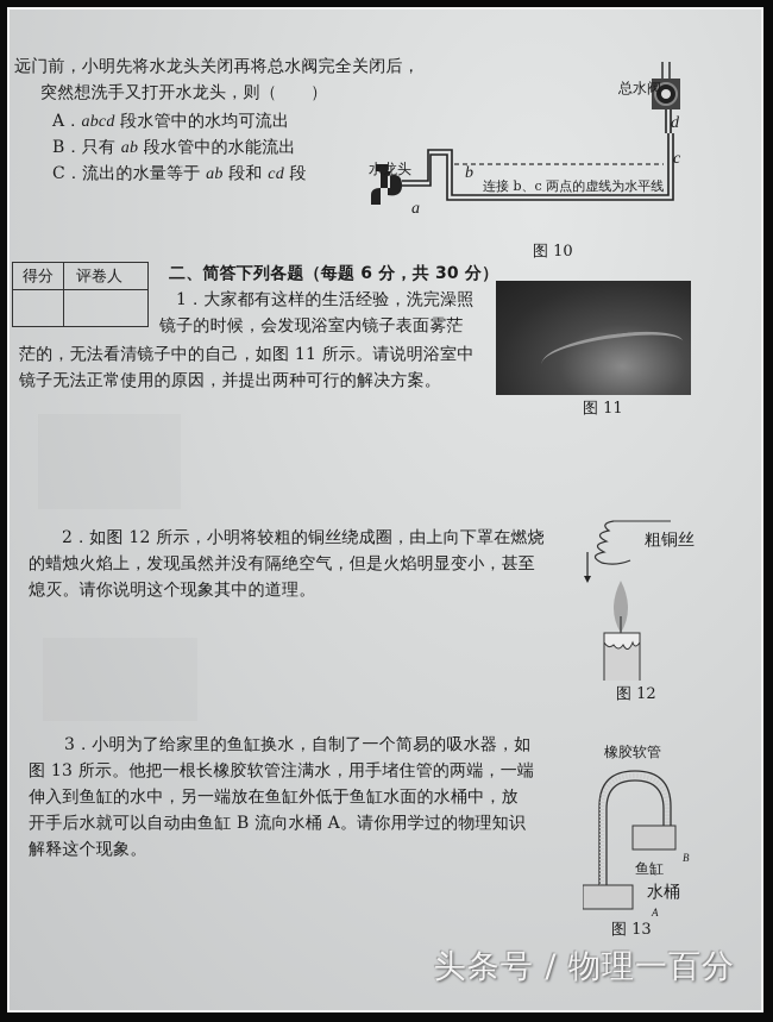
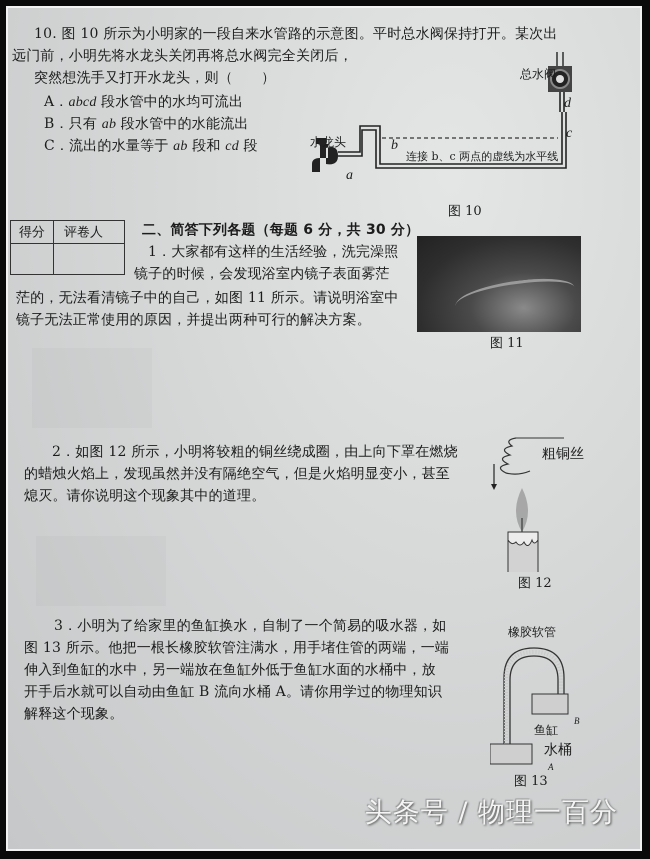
+ 10. 图 10 所示为小明家的一段自来水管路的示意图。平时总水阀保持打开。某次出
  远门前，小明先将水龙头关闭再将总水阀完全关闭后，
  突然想洗手又打开水龙头，则（ ）
  A．abcd 段水管中的水均可流出
  B．只有 ab 段水管中的水能流出
  C．流出的水量等于 ab 段和 cd 段
  水龙头
  总水阀
  a
  b
  c
  d
  连接 b、c 两点的虚线为水平线
  图 10
  得分	评卷人
  二、简答下列各题（每题 6 分，共 30 分）
  1．大家都有这样的生活经验，洗完澡照
  镜子的时候，会发现浴室内镜子表面雾茫
  茫的，无法看清镜子中的自己，如图 11 所示。请说明浴室中
  镜子无法正常使用的原因，并提出两种可行的解决方案。
  图 11
  2．如图 12 所示，小明将较粗的铜丝绕成圈，由上向下罩在燃烧
  的蜡烛火焰上，发现虽然并没有隔绝空气，但是火焰明显变小，甚至
  熄灭。请你说明这个现象其中的道理。
  粗铜丝
  图 12
  3．小明为了给家里的鱼缸换水，自制了一个简易的吸水器，如
  图 13 所示。他把一根长橡胶软管注满水，用手堵住管的两端，一端
  伸入到鱼缸的水中，另一端放在鱼缸外低于鱼缸水面的水桶中，放
  开手后水就可以自动由鱼缸 B 流向水桶 A。请你用学过的物理知识
  解释这个现象。
  橡胶软管
  鱼缸
  B
  水桶
  A
  图 13
  头条号 / 物理一百分
